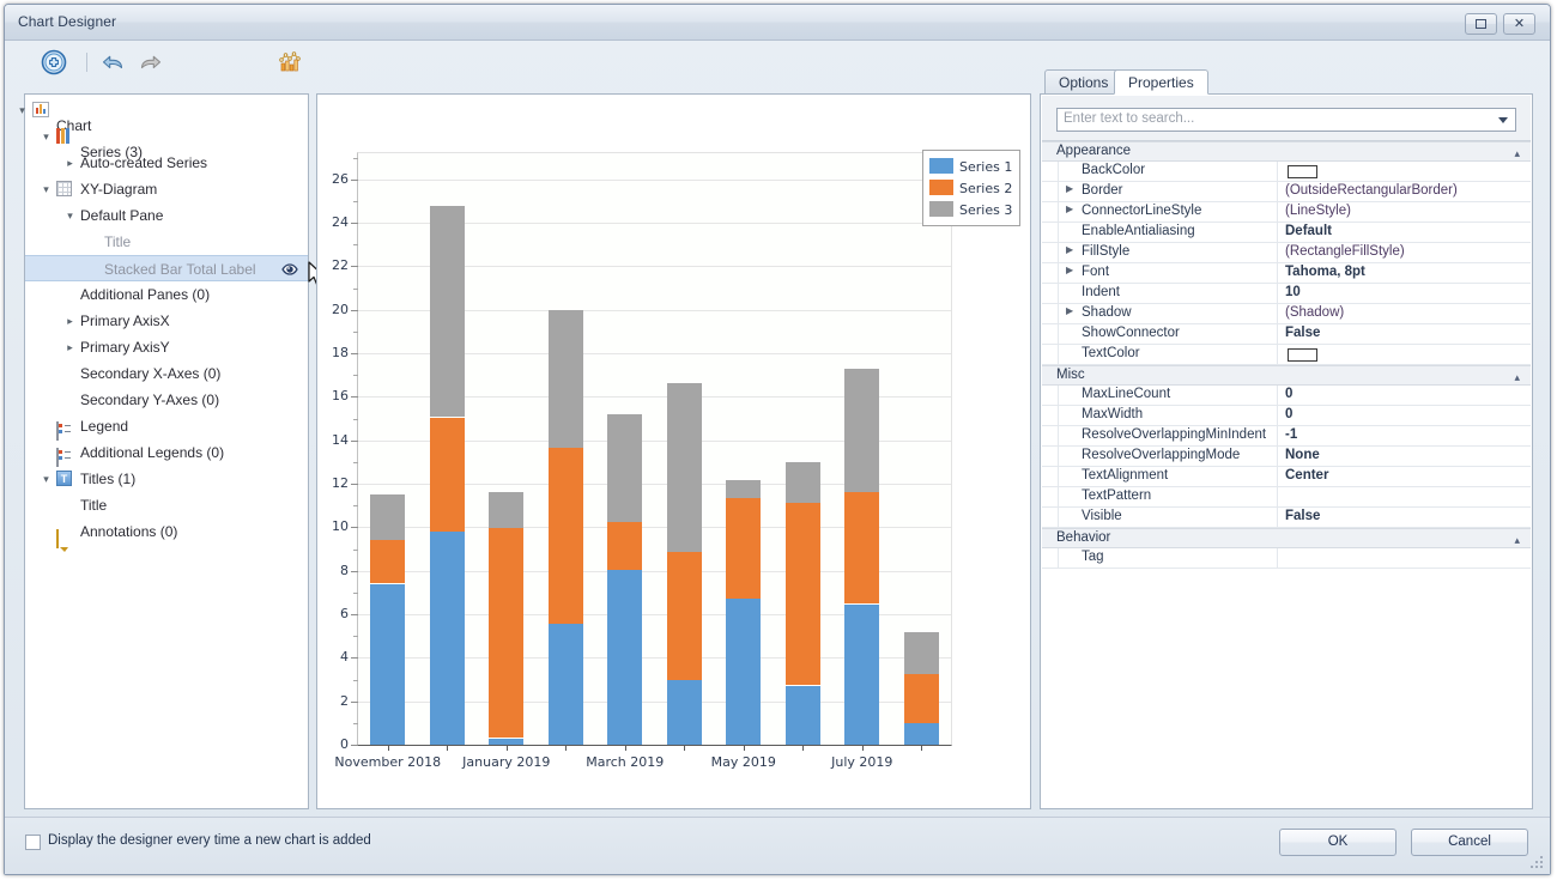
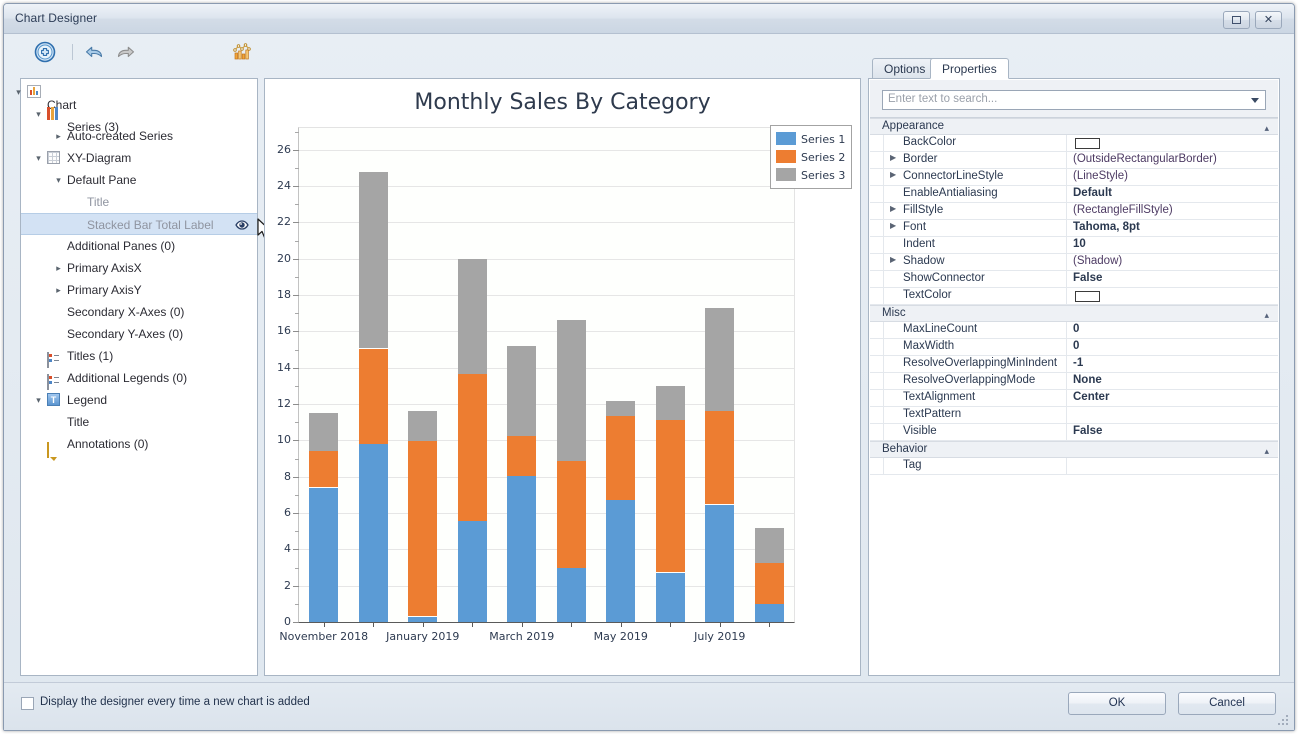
  Chart Designer
  ✕
  Chart
  Series (3)
  Auto-created Series
  XY-Diagram
  Default Pane
  Title
  Stacked Bar Total Label
  Additional Panes (0)
  Primary AxisX
  Primary AxisY
  Secondary X-Axes (0)
  Secondary Y-Axes (0)
- Legend
+ Titles (1)
  Additional Legends (0)
  T
- Titles (1)
+ Legend
  Title
  Annotations (0)
+ Monthly Sales By Category
  0
  2
  4
  6
  8
  10
  12
  14
  16
  18
  20
  22
  24
  26
  Series 1
  Series 2
  Series 3
  November 2018
  January 2019
  March 2019
  May 2019
  July 2019
  Options
  Properties
  Enter text to search...
  Appearance
  ▴
  BackColor
  ▶
  Border
  (OutsideRectangularBorder)
  ▶
  ConnectorLineStyle
  (LineStyle)
  EnableAntialiasing
  Default
  ▶
  FillStyle
  (RectangleFillStyle)
  ▶
  Font
  Tahoma, 8pt
  Indent
  10
  ▶
  Shadow
  (Shadow)
  ShowConnector
  False
  TextColor
  Misc
  ▴
  MaxLineCount
  0
  MaxWidth
  0
  ResolveOverlappingMinIndent
  -1
  ResolveOverlappingMode
  None
  TextAlignment
  Center
  TextPattern
  Visible
  False
  Behavior
  ▴
  Tag
  Display the designer every time a new chart is added
  OK
  Cancel
